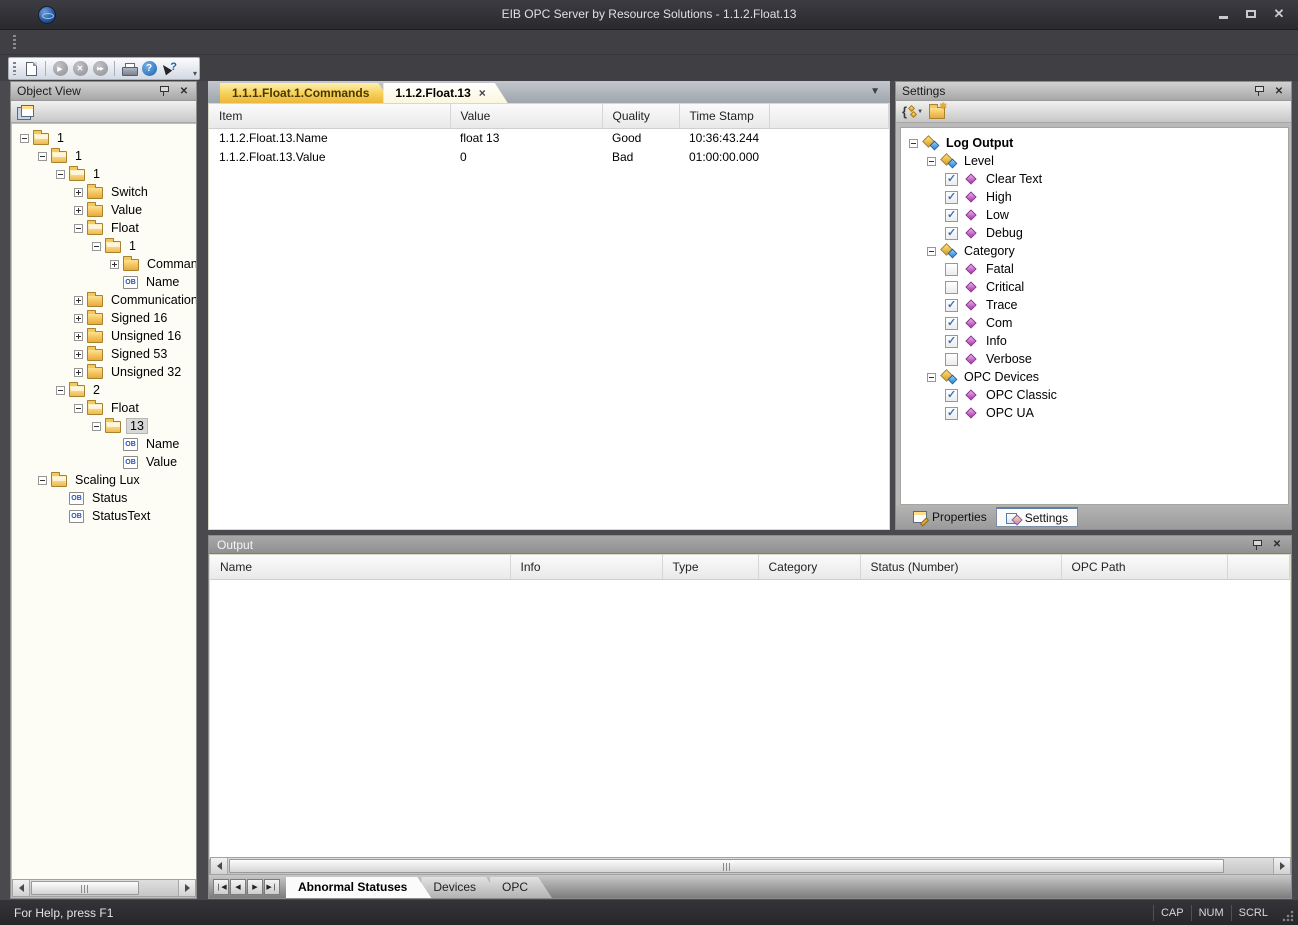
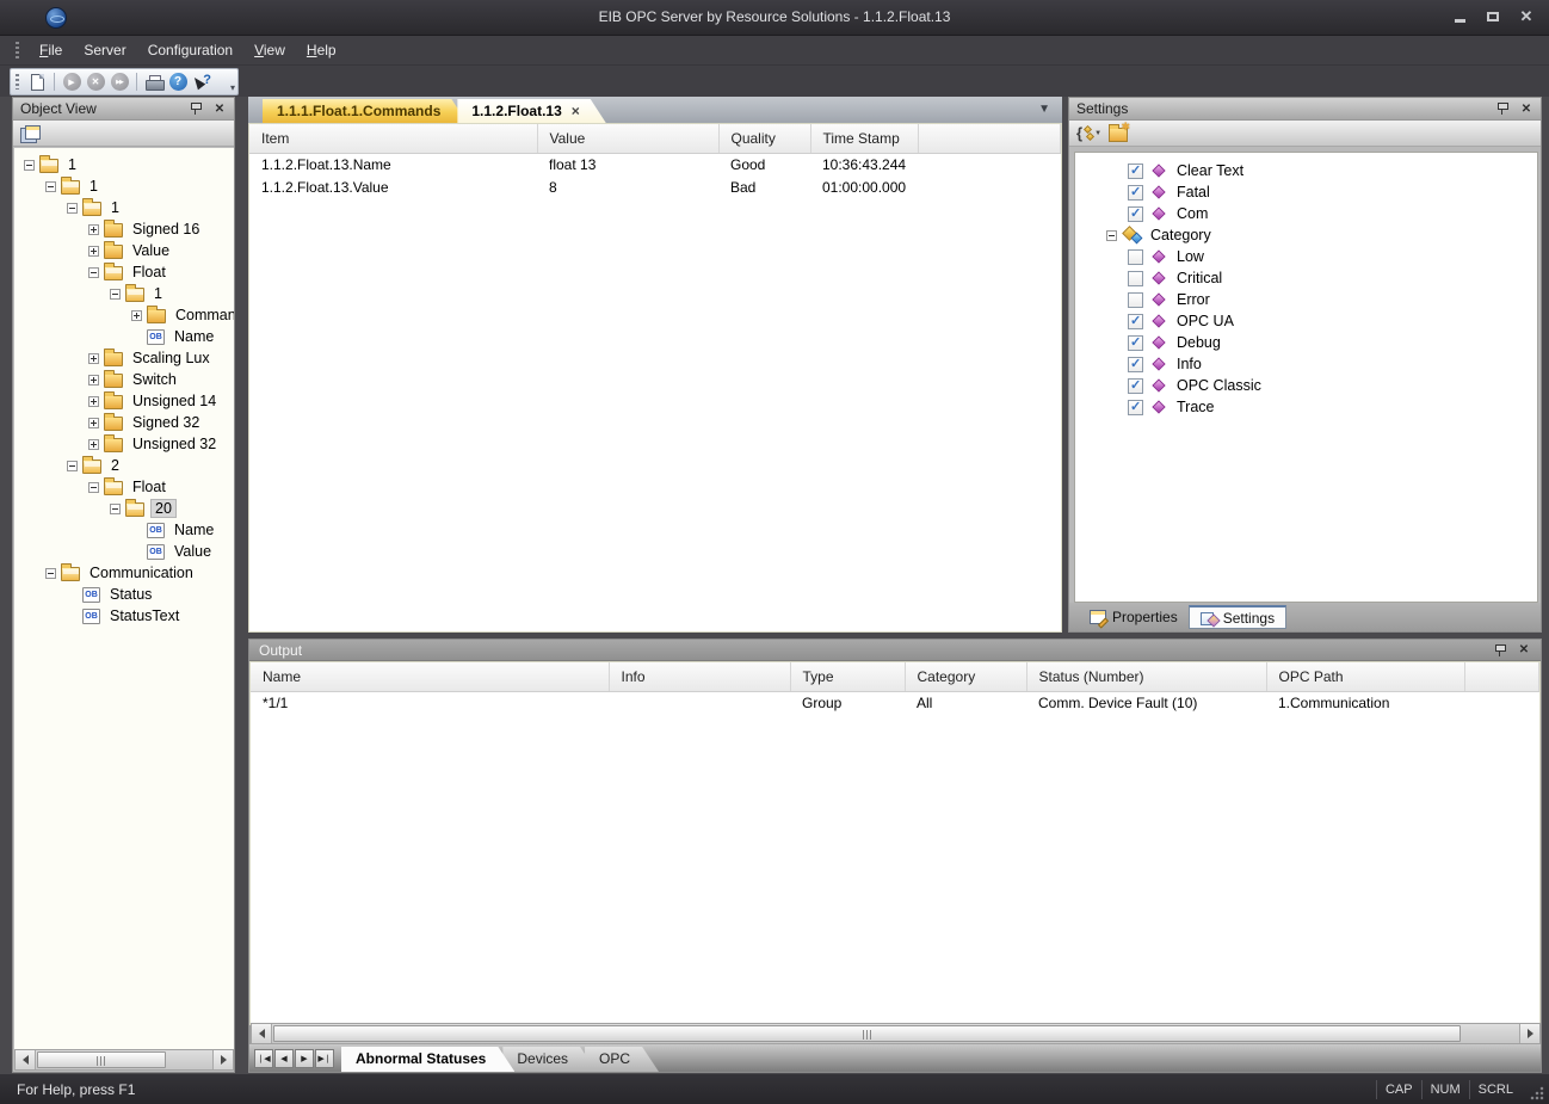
  EIB OPC Server by Resource Solutions - 1.1.2.Float.13
  ✕
+ File
+ Server
+ Configuration
+ View
+ Help
  ?
  ?
  ▾
  Object View
  ✕
  1
  1
  1
- Switch
+ Signed 16
  Value
  Float
  1
  Comman
  Name
- Communication
+ Scaling Lux
- Signed 16
+ Switch
- Unsigned 16
+ Unsigned 14
- Signed 53
+ Signed 32
  Unsigned 32
  2
  Float
- 13
+ 20
  Name
  Value
- Scaling Lux
+ Communication
  Status
  StatusText
  1.1.1.Float.1.Commands
  1.1.2.Float.13 ×
  ▼
  Item	Value	Quality	Time Stamp
  1.1.2.Float.13.Name	float 13	Good	10:36:43.244
- 1.1.2.Float.13.Value	0	Bad	01:00:00.000
+ 1.1.2.Float.13.Value	8	Bad	01:00:00.000
  Settings
  ✕
  {
- Log Output
- Level
  Clear Text
- High
- Low
+ Fatal
- Debug
+ Com
  Category
- Fatal
+ Low
  Critical
+ Error
- Trace
+ OPC UA
- Com
+ Debug
  Info
- Verbose
- OPC Devices
  OPC Classic
- OPC UA
+ Trace
  Properties
  Settings
  Output
  ✕
  Name	Info	Type	Category	Status (Number)	OPC Path
+ *1/1		Group	All	Comm. Device Fault (10)	1.Communication
  Abnormal Statuses
  Devices
  OPC
  For Help, press F1
  CAP
  NUM
  SCRL
